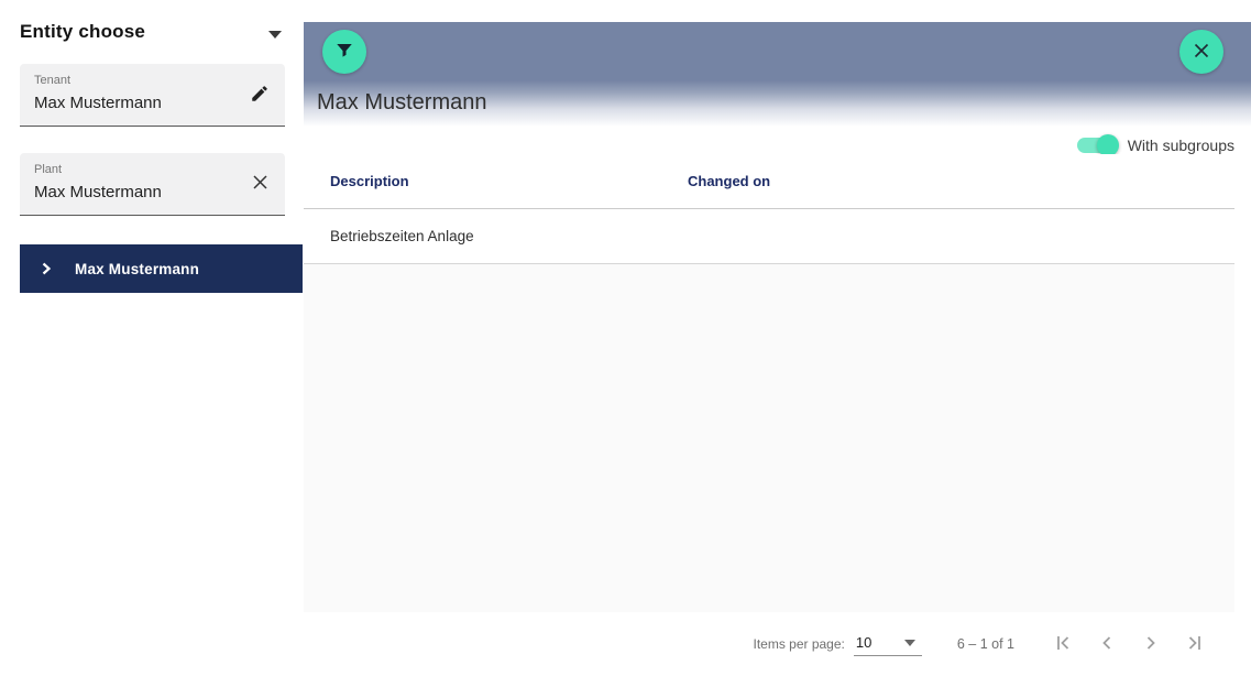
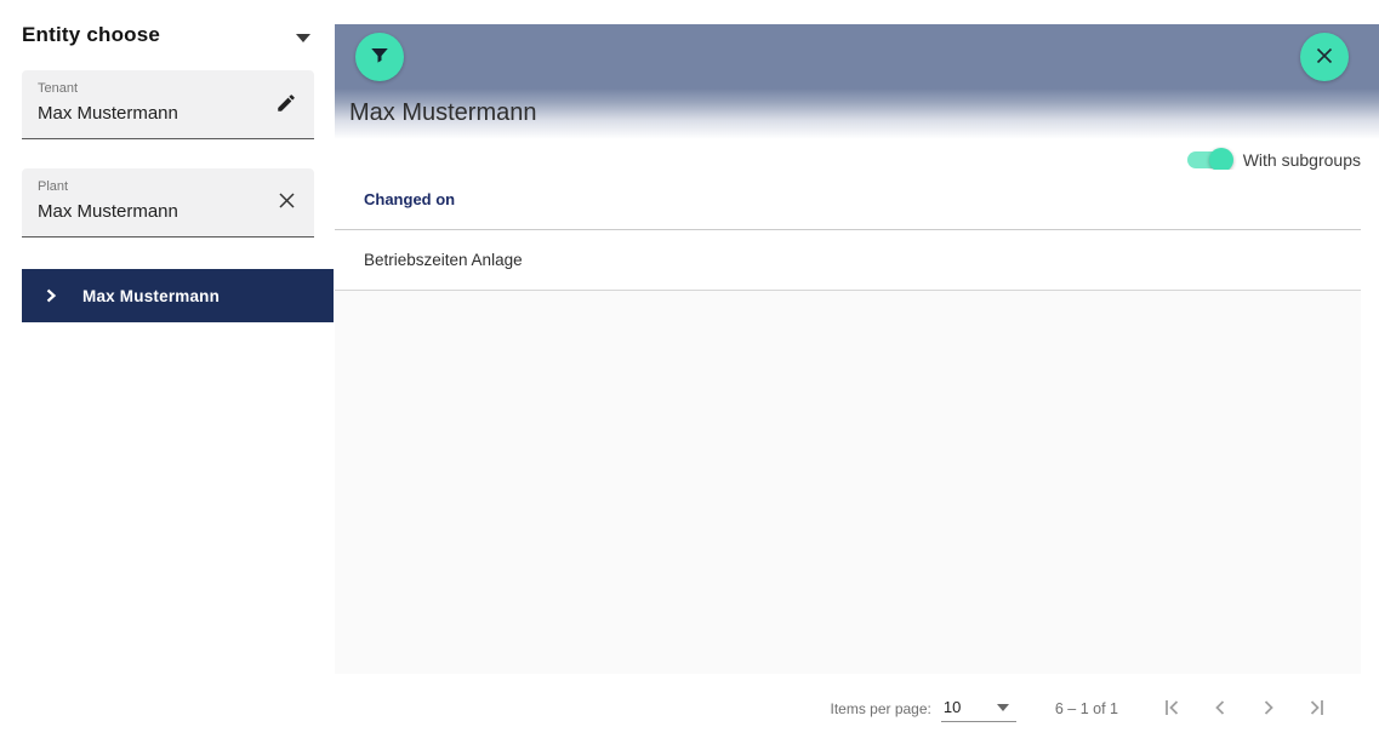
  Entity choose
  Tenant
  Max Mustermann
  Plant
  Max Mustermann
  Max Mustermann
  Max Mustermann
  With subgroups
- Description
  Changed on
  Betriebszeiten Anlage
  Items per page:
  10
  6 – 1 of 1
